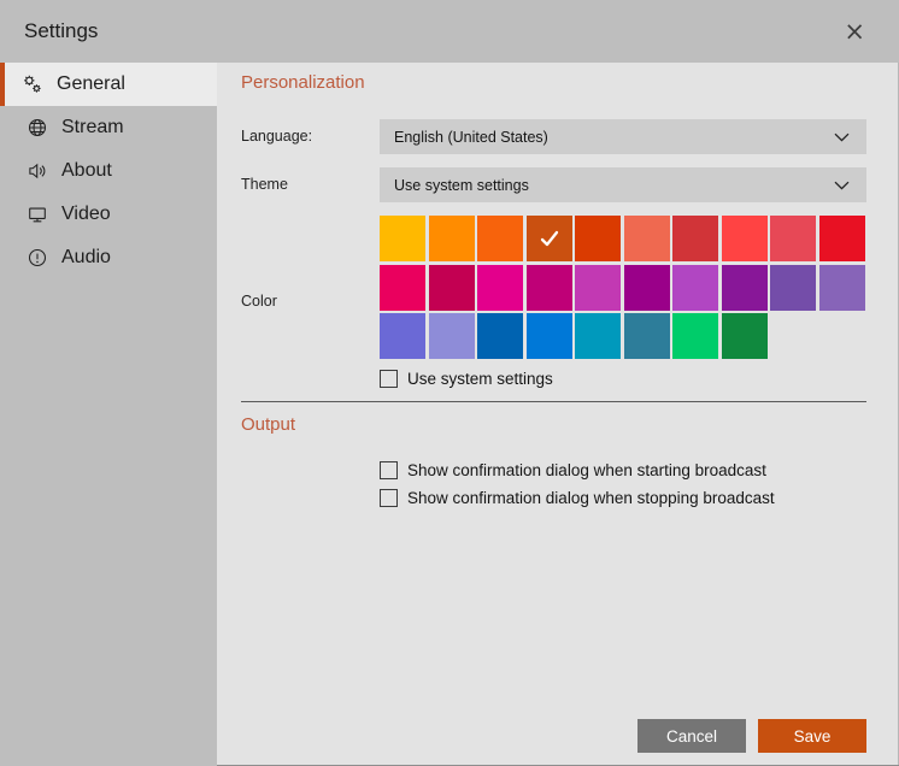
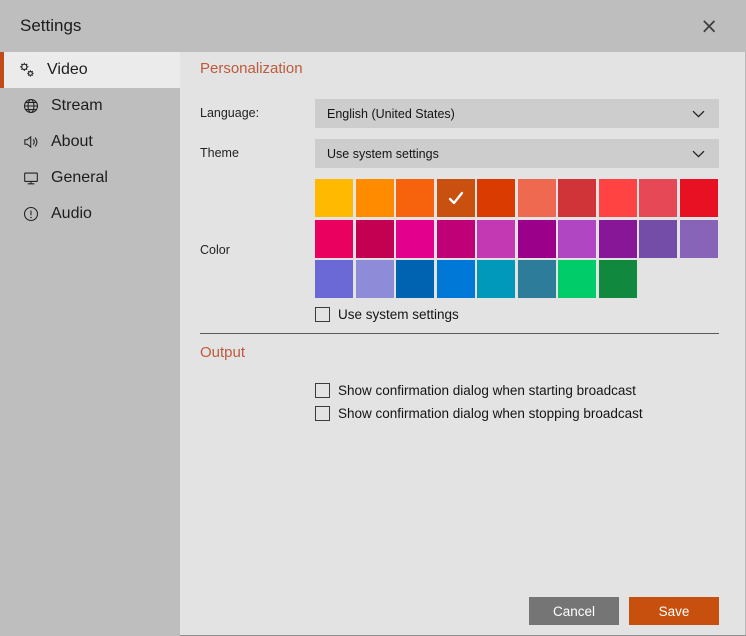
  Settings
  ×
- General
+ Video
  Stream
  About
- Video
+ General
  Audio
  Personalization
  Language:
  English (United States)
  Theme
  Use system settings
  Color
  Use system settings
  Output
  Show confirmation dialog when starting broadcast
  Show confirmation dialog when stopping broadcast
  Cancel
  Save
